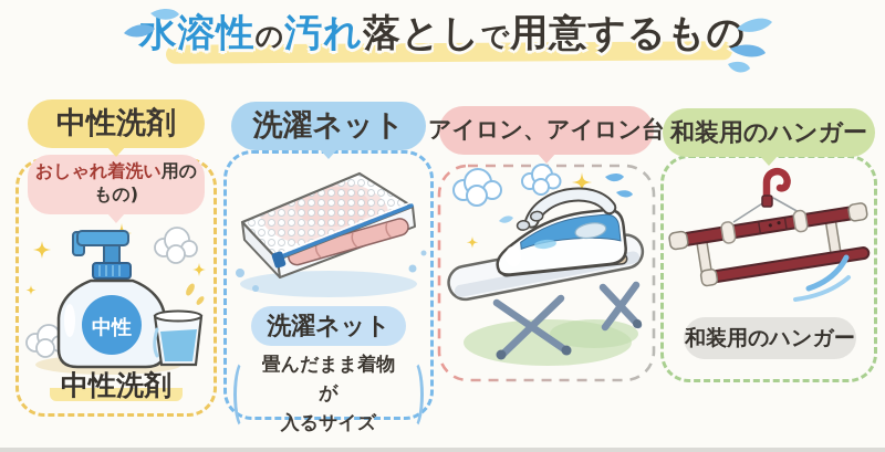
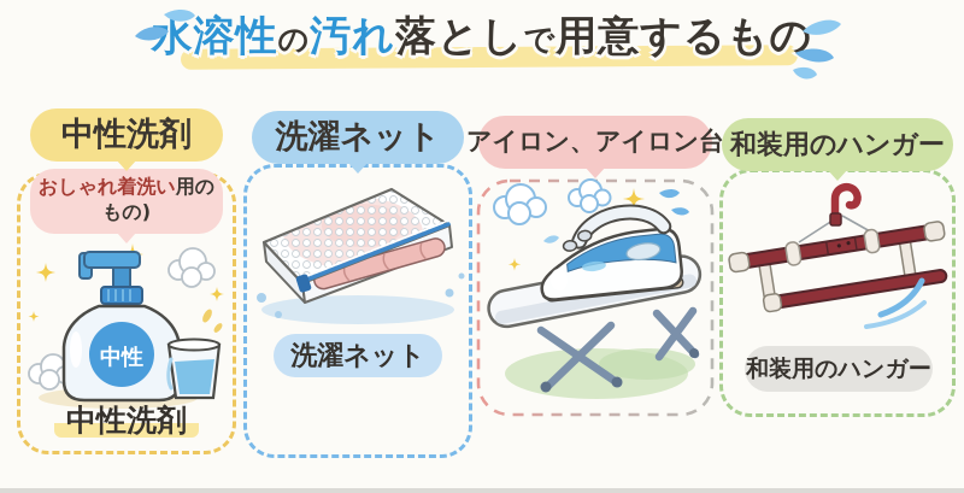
  水溶性の汚れ落としで用意するもの
  中性洗剤
  おしゃれ着洗い用の
  もの)
  中性
  中性洗剤
  洗濯ネット
  洗濯ネット
- 畳んだまま着物が
- 入るサイズ
  アイロン、アイロン台
  和装用のハンガー
  和装用のハンガー
